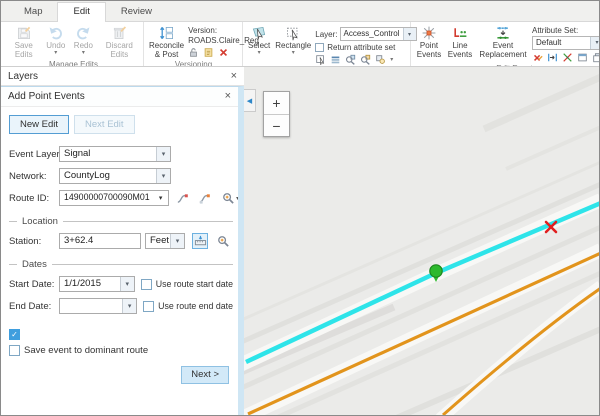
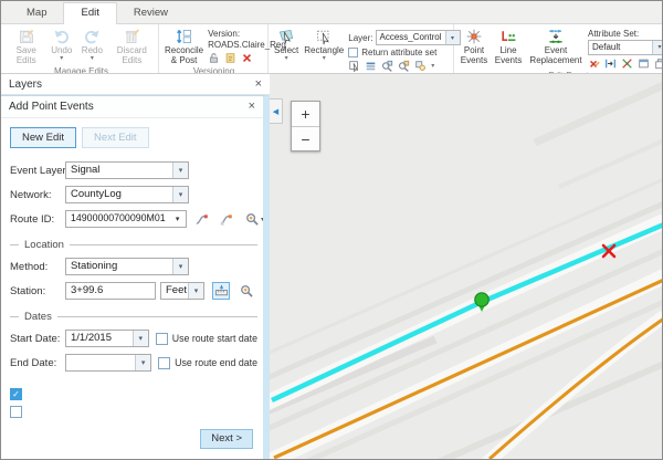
  Map
  Edit
  Review
  Save Edits
  Undo
  Redo
  Discard Edits
  Manage Edits
  Reconcile & Post
  Version:
  ROADS.Claire_Reg
  Versioning
  Select
  Rectangle
  Layer:
  Access_Control
  Return attribute set
  Point Events
  Line Events
  Event Replacement
  Attribute Set:
  Default
  Layers
  ×
  Add Point Events
  ×
  New Edit
  Next Edit
  Event Laye
  Signal
  Network:
  CountyLog
  Route ID:
  14900000700090M01
  Location
+ Method:
+ Stationing
  Station:
- 3+62.4
+ 3+99.6
  Feet
  Dates
  Start Date:
  1/1/2015
  Use route start date
  End Date:
  Use route end date
  ✓
- Save event to dominant route
  Next >
  +
  −
